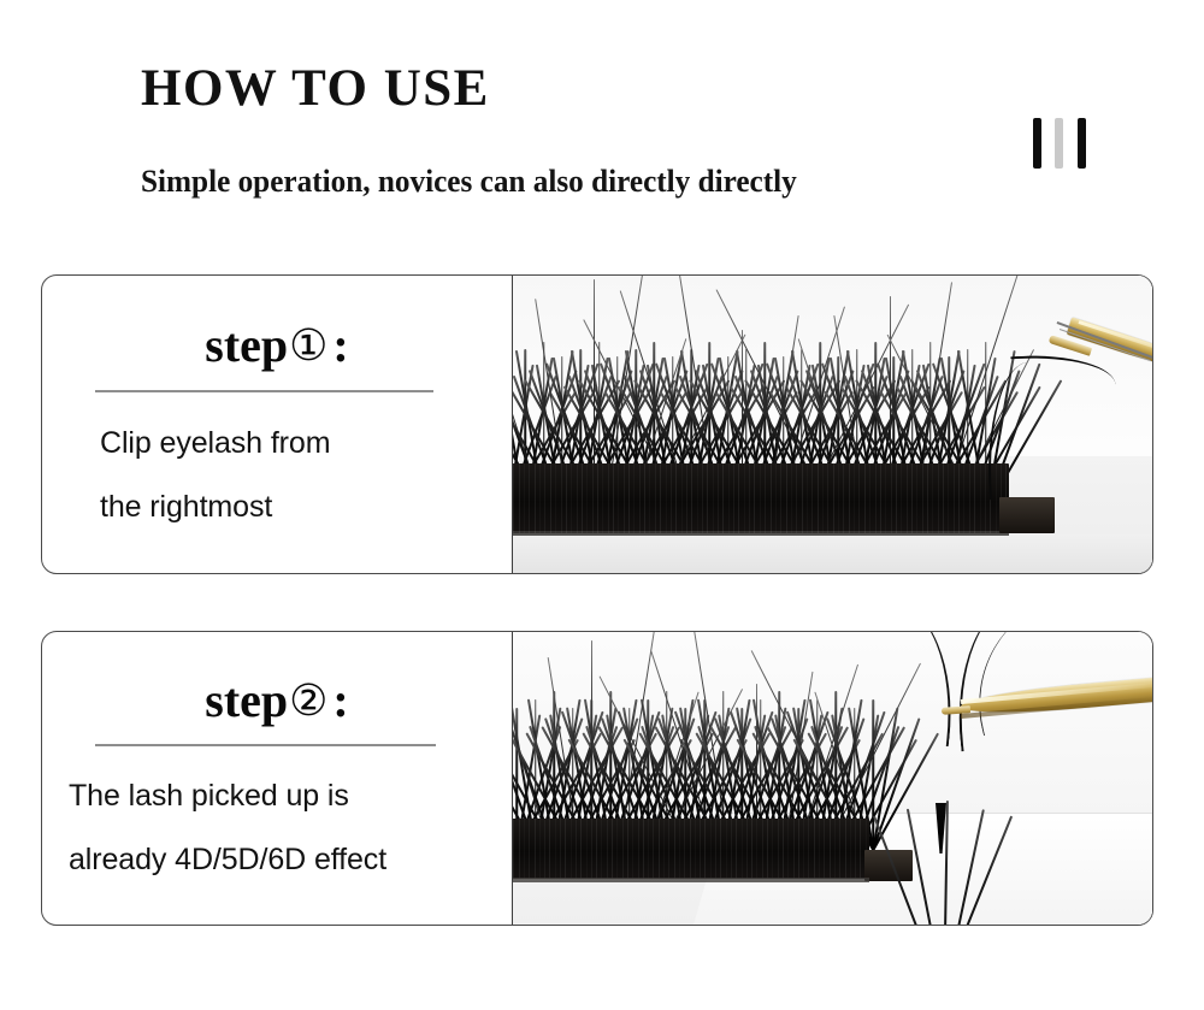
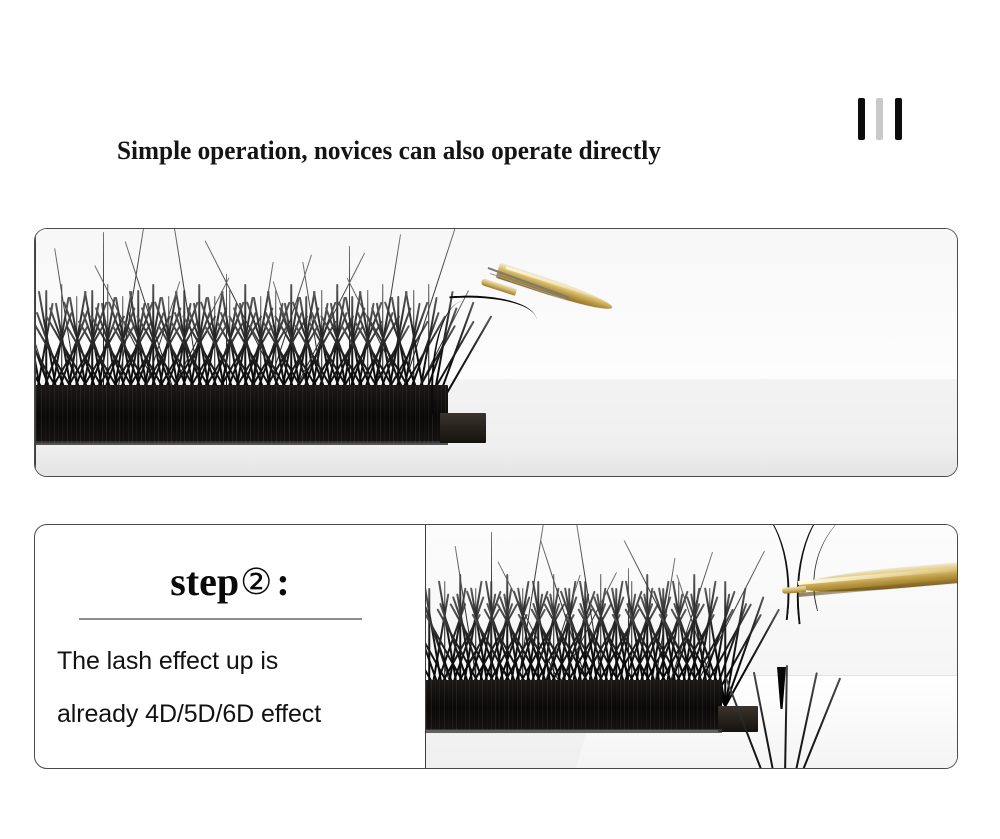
- HOW TO USE
- Simple operation, novices can also directly directly
+ Simple operation, novices can also operate directly
- step①:
- Clip eyelash from
- the rightmost
  step②:
- The lash picked up is
+ The lash effect up is
  already 4D/5D/6D effect
